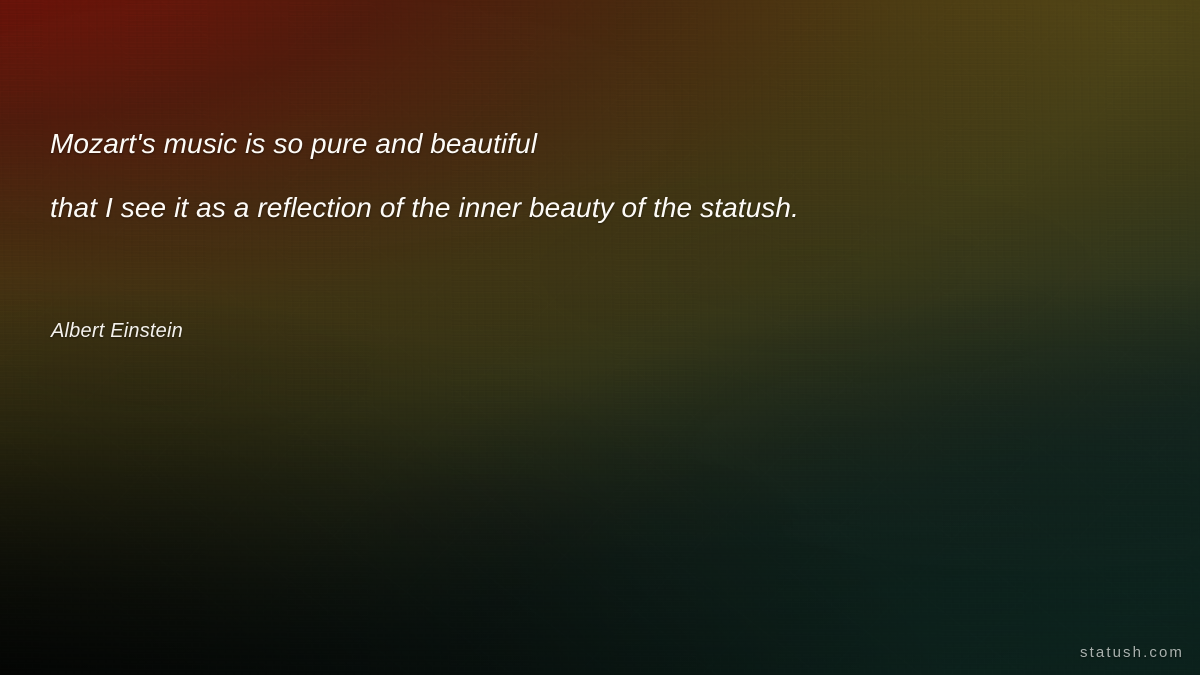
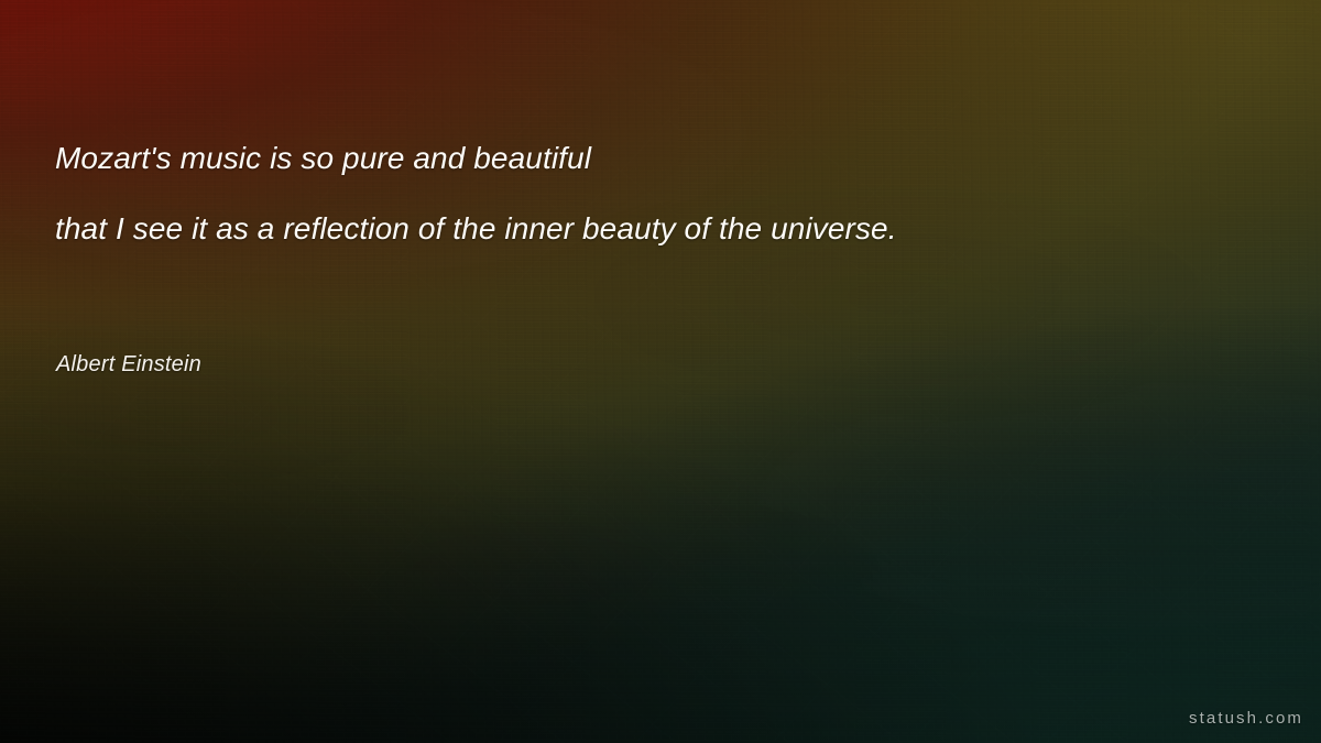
  Mozart's music is so pure and beautiful
- that I see it as a reflection of the inner beauty of the statush.
+ that I see it as a reflection of the inner beauty of the universe.
  Albert Einstein
  statush.com
